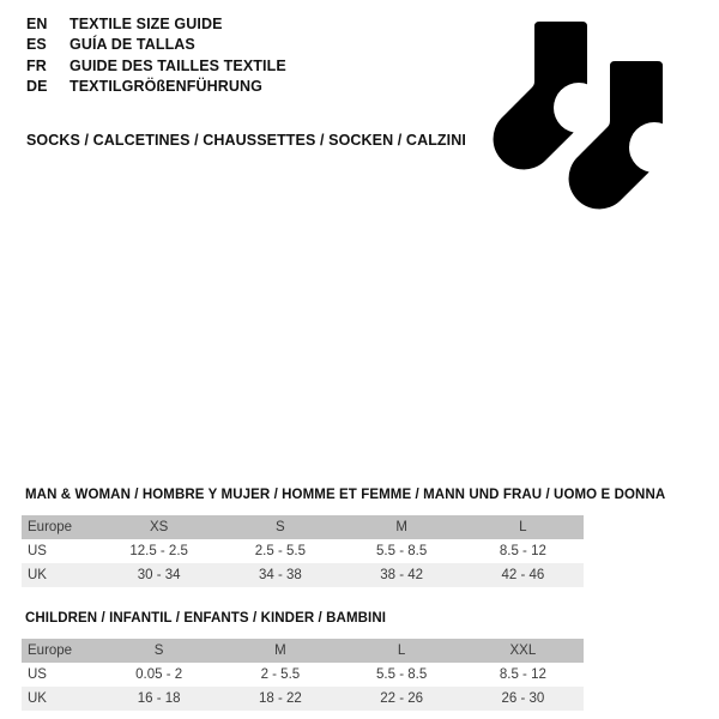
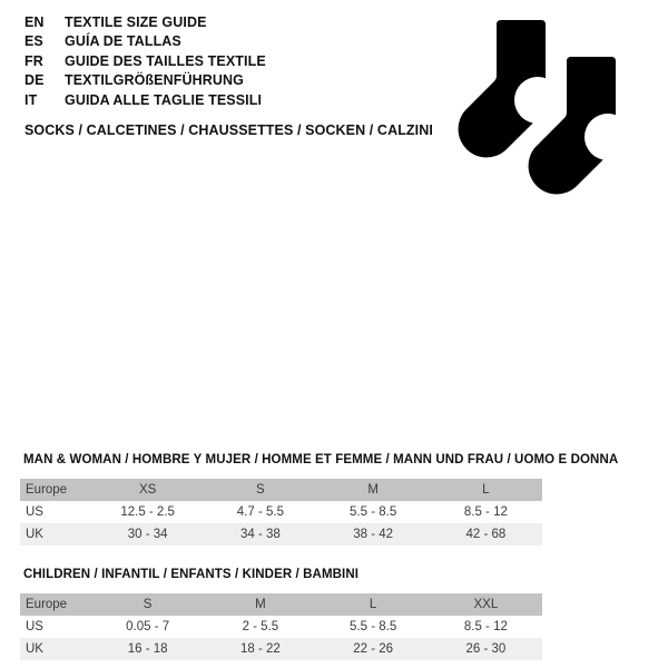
  EN
  TEXTILE SIZE GUIDE
  ES
  GUÍA DE TALLAS
  FR
  GUIDE DES TAILLES TEXTILE
  DE
  TEXTILGRÖßENFÜHRUNG
+ IT
+ GUIDA ALLE TAGLIE TESSILI
  SOCKS / CALCETINES / CHAUSSETTES / SOCKEN / CALZINI
  MAN & WOMAN / HOMBRE Y MUJER / HOMME ET FEMME / MANN UND FRAU / UOMO E DONNA
  Europe
  XS
  S
  M
  L
  US
  12.5 - 2.5
- 2.5 - 5.5
+ 4.7 - 5.5
  5.5 - 8.5
  8.5 - 12
  UK
  30 - 34
  34 - 38
  38 - 42
- 42 - 46
+ 42 - 68
  CHILDREN / INFANTIL / ENFANTS / KINDER / BAMBINI
  Europe
  S
  M
  L
  XXL
  US
- 0.05 - 2
+ 0.05 - 7
  2 - 5.5
  5.5 - 8.5
  8.5 - 12
  UK
  16 - 18
  18 - 22
  22 - 26
  26 - 30
